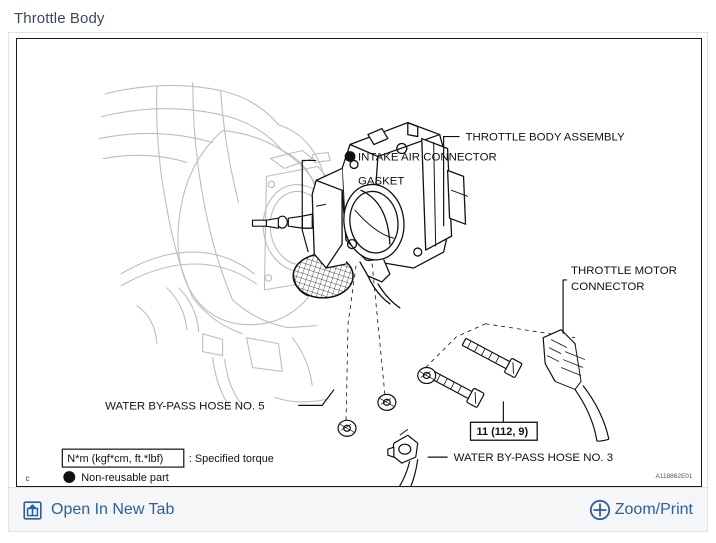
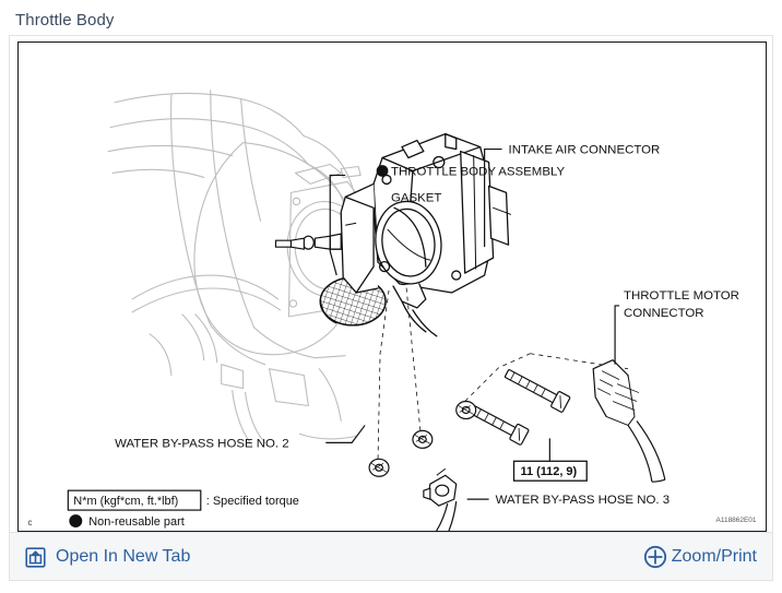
  Throttle Body
- INTAKE AIR CONNECTOR
+ THROTTLE BODY ASSEMBLY
  GASKET
- THROTTLE BODY ASSEMBLY
+ INTAKE AIR CONNECTOR
  THROTTLE MOTOR
  CONNECTOR
- WATER BY-PASS HOSE NO. 5
+ WATER BY-PASS HOSE NO. 2
  WATER BY-PASS HOSE NO. 3
  11 (112, 9)
  N*m (kgf*cm, ft.*lbf)
  : Specified torque
  Non-reusable part
  c
  Open In New Tab
  Zoom/Print
